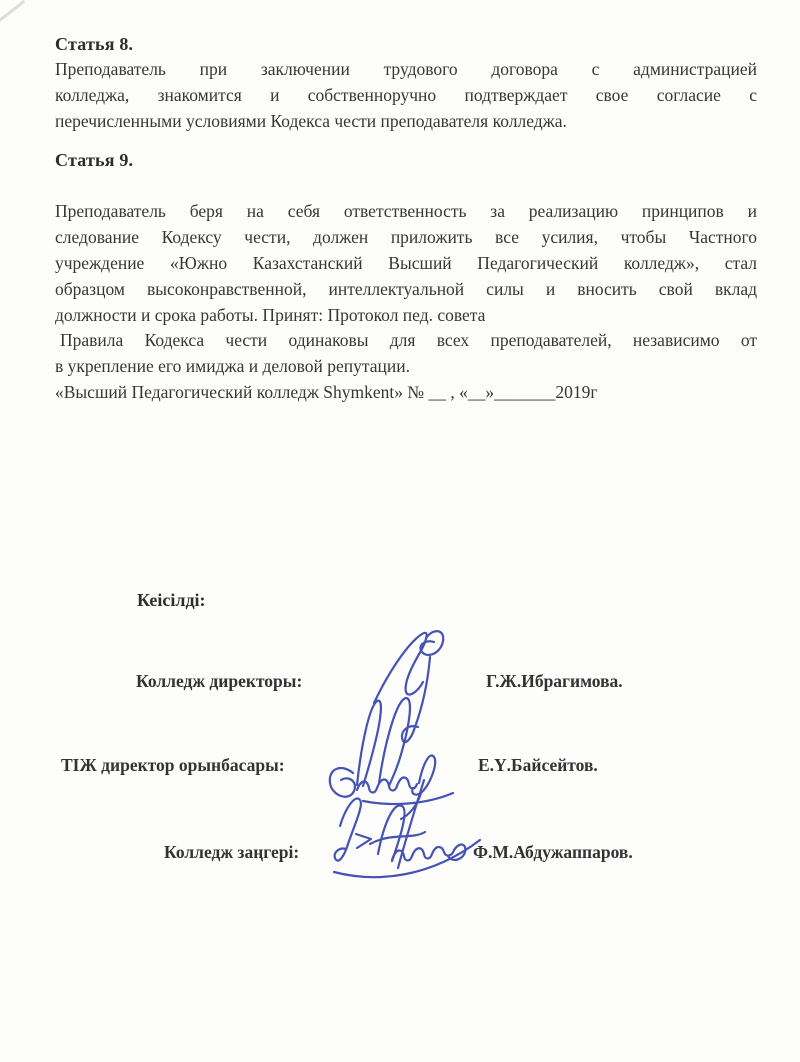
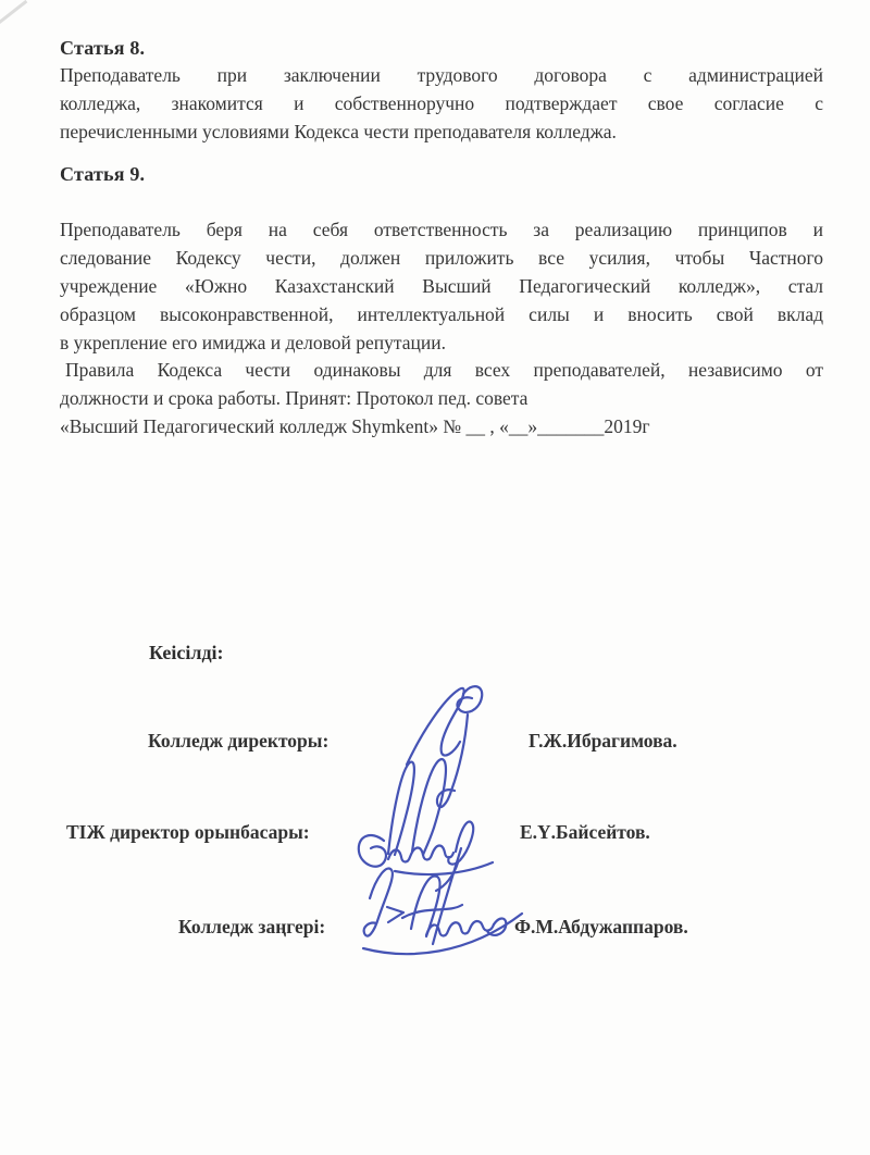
  Статья 8.
  Преподаватель при заключении трудового договора с администрацией
  колледжа, знакомится и собственноручно подтверждает свое согласие с
  перечисленными условиями Кодекса чести преподавателя колледжа.
  Статья 9.
  Преподаватель беря на себя ответственность за реализацию принципов и
  следование Кодексу чести, должен приложить все усилия, чтобы Частного
  учреждение «Южно Казахстанский Высший Педагогический колледж», стал
  образцом высоконравственной, интеллектуальной силы и вносить свой вклад
- должности и срока работы. Принят: Протокол пед. совета
+ в укрепление его имиджа и деловой репутации.
  Правила Кодекса чести одинаковы для всех преподавателей, независимо от
- в укрепление его имиджа и деловой репутации.
+ должности и срока работы. Принят: Протокол пед. совета
  «Высший Педагогический колледж Shymkent» № __ , «__»_______2019г
  Кеісілді:
  Колледж директоры:
  Г.Ж.Ибрагимова.
  ТІЖ директор орынбасары:
  Е.Ү.Байсейтов.
  Колледж заңгері:
  Ф.М.Абдужаппаров.
